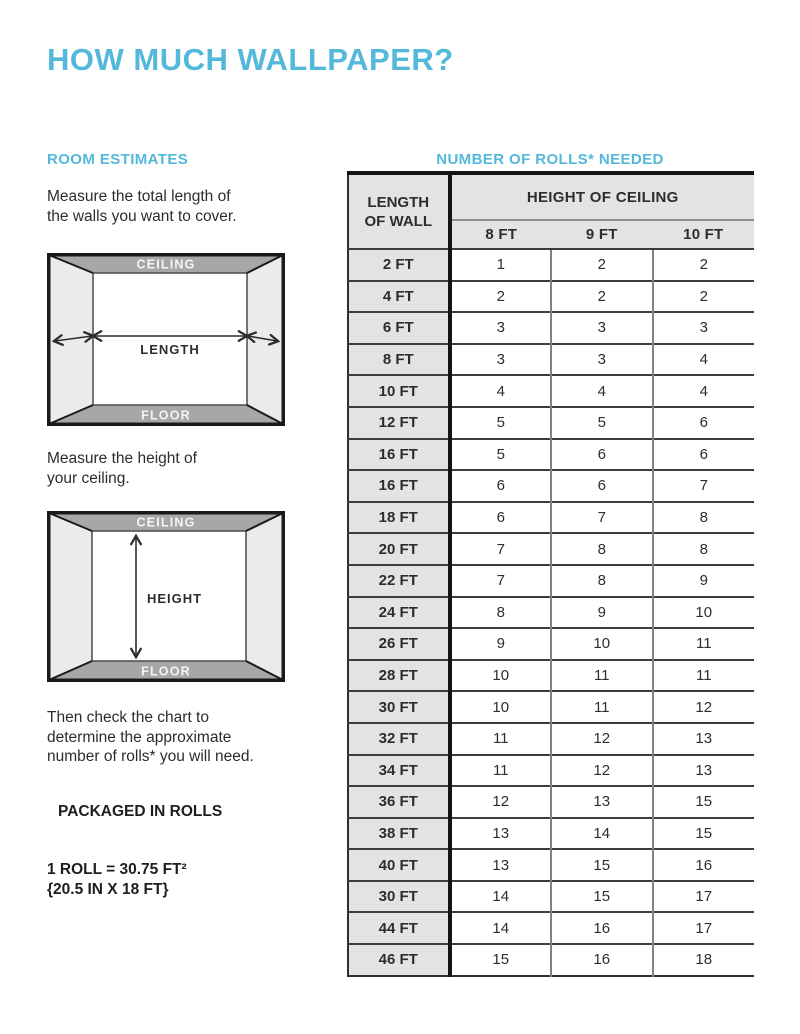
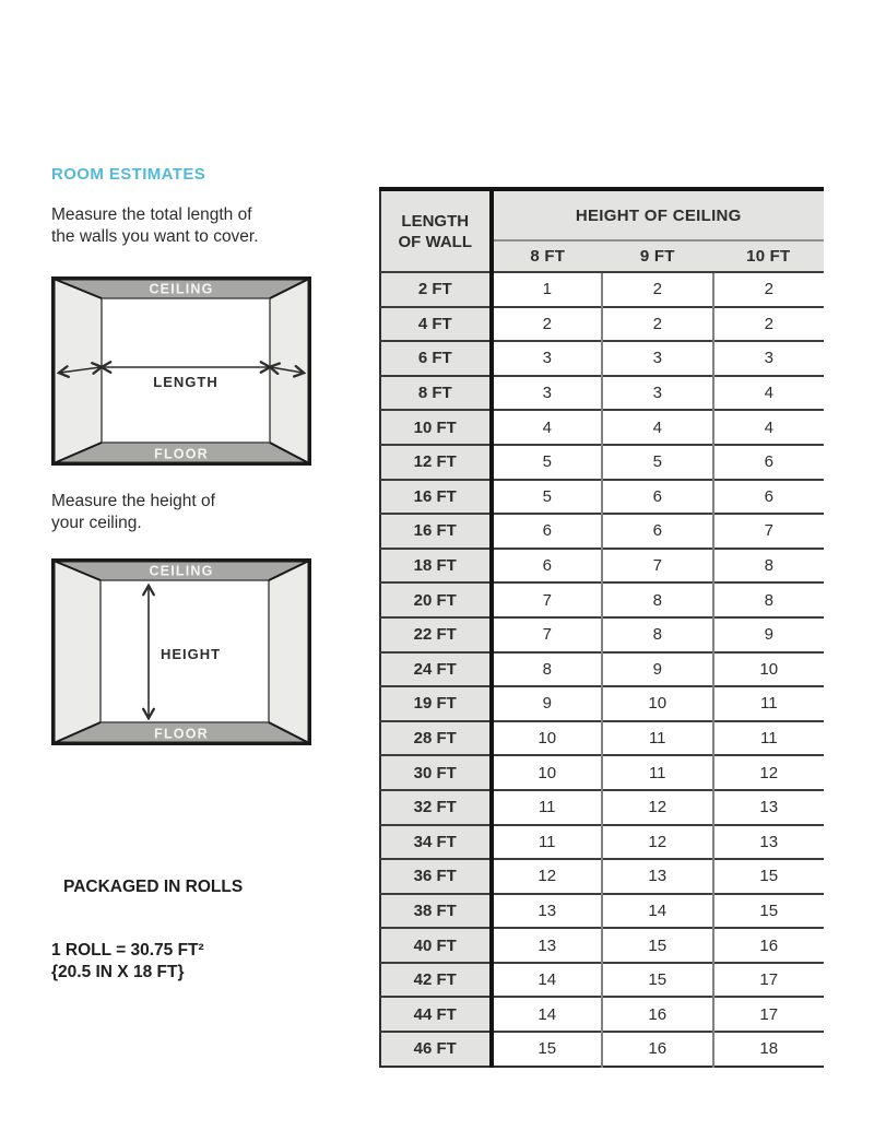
- HOW MUCH WALLPAPER?
  ROOM ESTIMATES
  Measure the total length of
  the walls you want to cover.
  CEILING
  FLOOR
  LENGTH
  Measure the height of
  your ceiling.
  CEILING
  FLOOR
  HEIGHT
- Then check the chart to
- determine the approximate
- number of rolls* you will need.
  PACKAGED IN ROLLS
  1 ROLL = 30.75 FT²
  {20.5 IN X 18 FT}
- NUMBER OF ROLLS* NEEDED
  LENGTH OF WALL	HEIGHT OF CEILING
  8 FT	9 FT	10 FT
  2 FT	1	2	2
  4 FT	2	2	2
  6 FT	3	3	3
  8 FT	3	3	4
  10 FT	4	4	4
  12 FT	5	5	6
  16 FT	5	6	6
  16 FT	6	6	7
  18 FT	6	7	8
  20 FT	7	8	8
  22 FT	7	8	9
  24 FT	8	9	10
- 26 FT	9	10	11
+ 19 FT	9	10	11
  28 FT	10	11	11
  30 FT	10	11	12
  32 FT	11	12	13
  34 FT	11	12	13
  36 FT	12	13	15
  38 FT	13	14	15
  40 FT	13	15	16
- 30 FT	14	15	17
+ 42 FT	14	15	17
  44 FT	14	16	17
  46 FT	15	16	18
